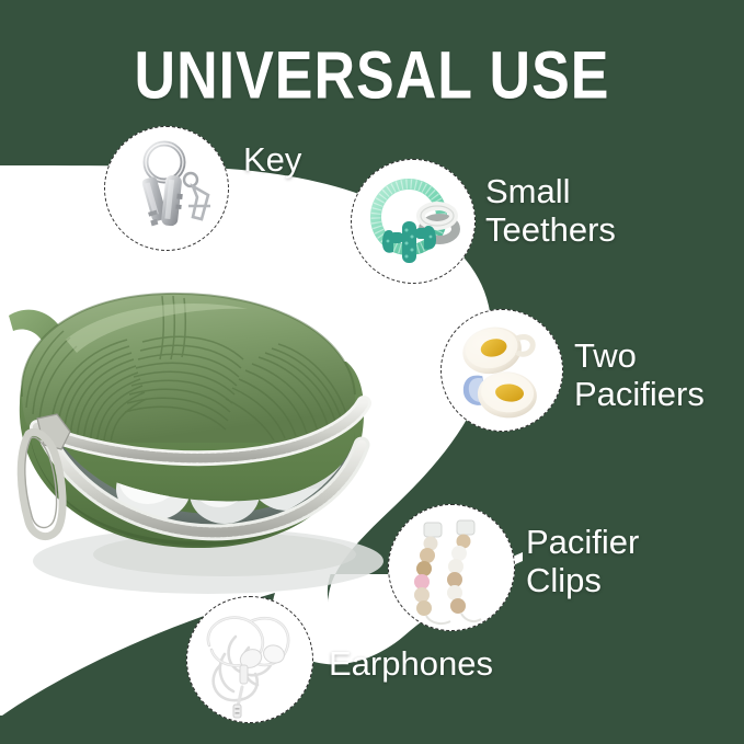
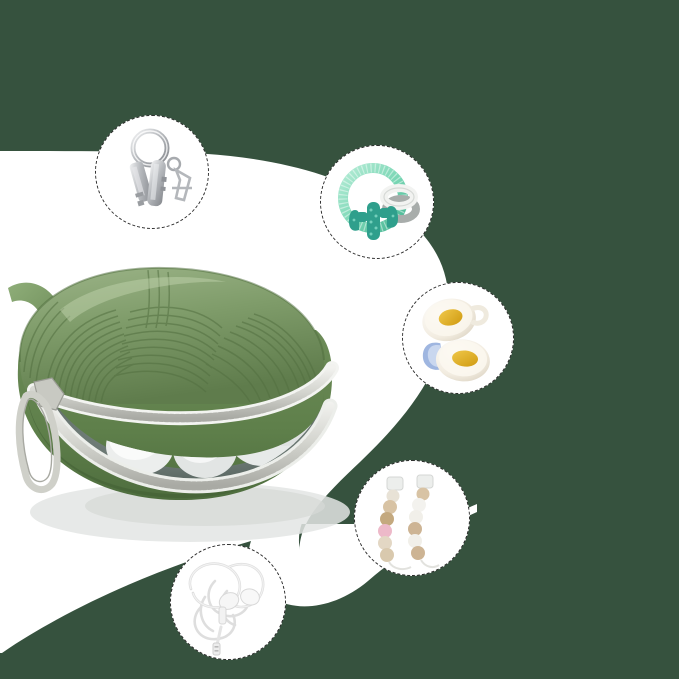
- UNIVERSAL USE
- Key
- Small
- Teethers
- Two
- Pacifiers
- Pacifier
- Clips
- Earphones
